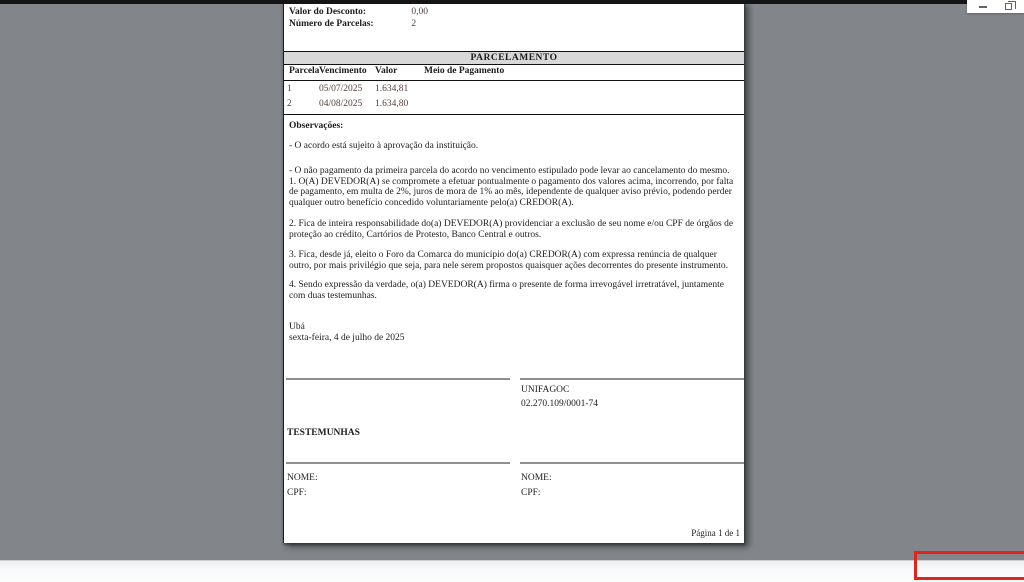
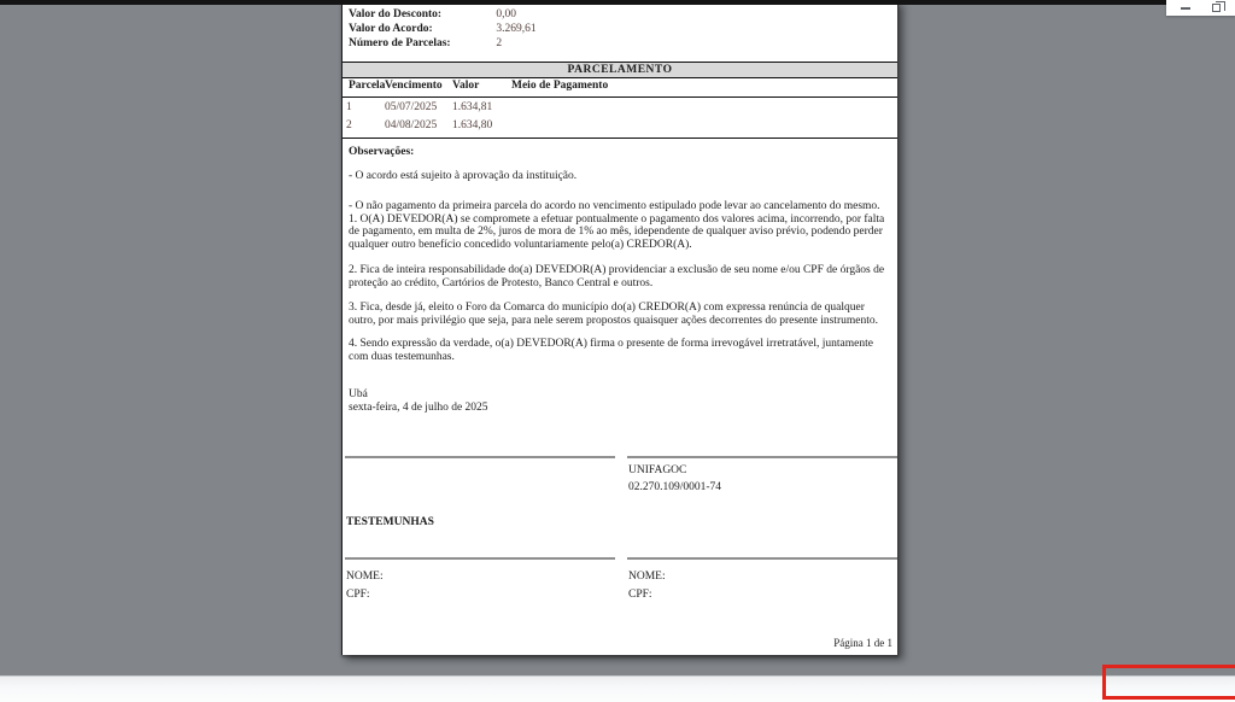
  Valor do Desconto: 0,00
+ Valor do Acordo: 3.269,61
  Número de Parcelas: 2
  PARCELAMENTO
  Parcela
  Vencimento
  Valor
  Meio de Pagamento
  1
  05/07/2025
  1.634,81
  2
  04/08/2025
  1.634,80
  Observações:
  - O acordo está sujeito à aprovação da instituição.
  - O não pagamento da primeira parcela do acordo no vencimento estipulado pode levar ao cancelamento do mesmo.
  1. O(A) DEVEDOR(A) se compromete a efetuar pontualmente o pagamento dos valores acima, incorrendo, por falta de pagamento, em multa de 2%, juros de mora de 1% ao mês, idependente de qualquer aviso prévio, podendo perder qualquer outro benefício concedido voluntariamente pelo(a) CREDOR(A).
  2. Fica de inteira responsabilidade do(a) DEVEDOR(A) providenciar a exclusão de seu nome e/ou CPF de órgãos de proteção ao crédito, Cartórios de Protesto, Banco Central e outros.
  3. Fica, desde já, eleito o Foro da Comarca do município do(a) CREDOR(A) com expressa renúncia de qualquer outro, por mais privilégio que seja, para nele serem propostos quaisquer ações decorrentes do presente instrumento.
  4. Sendo expressão da verdade, o(a) DEVEDOR(A) firma o presente de forma irrevogável irretratável, juntamente com duas testemunhas.
  Ubá
  sexta-feira, 4 de julho de 2025
  UNIFAGOC
  02.270.109/0001-74
  TESTEMUNHAS
  NOME:
  CPF:
  NOME:
  CPF:
  Página 1 de 1
